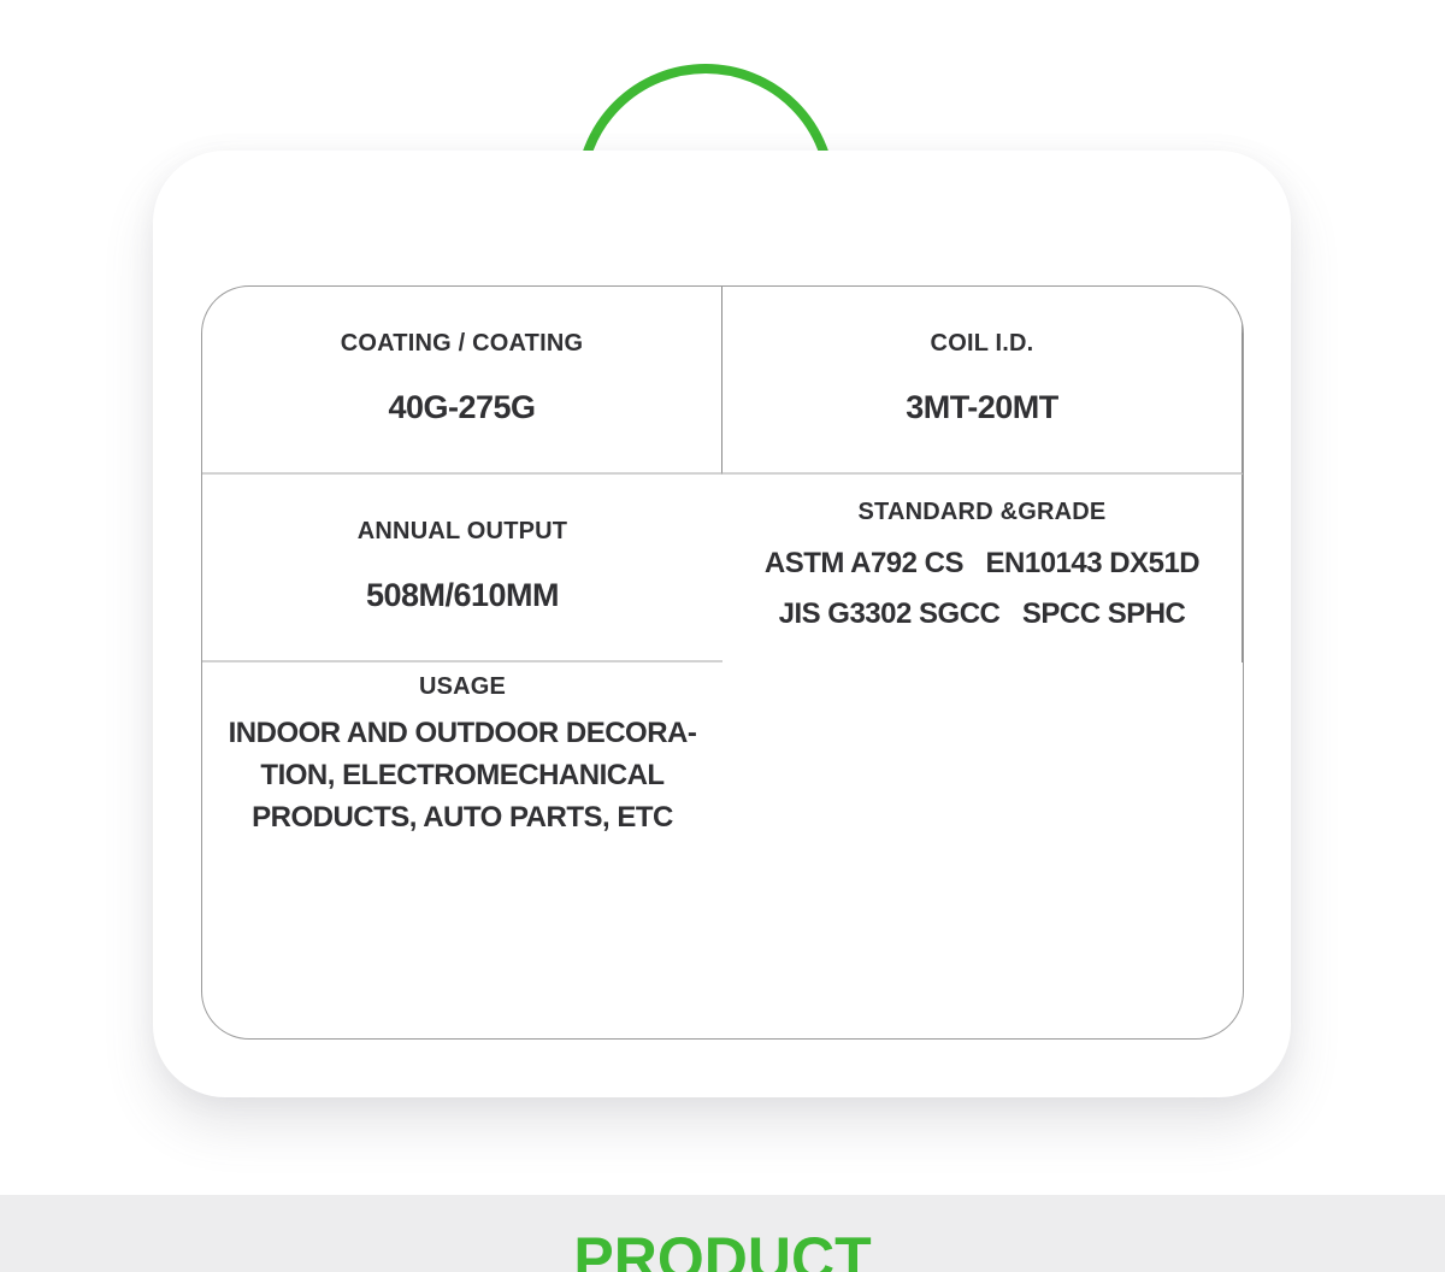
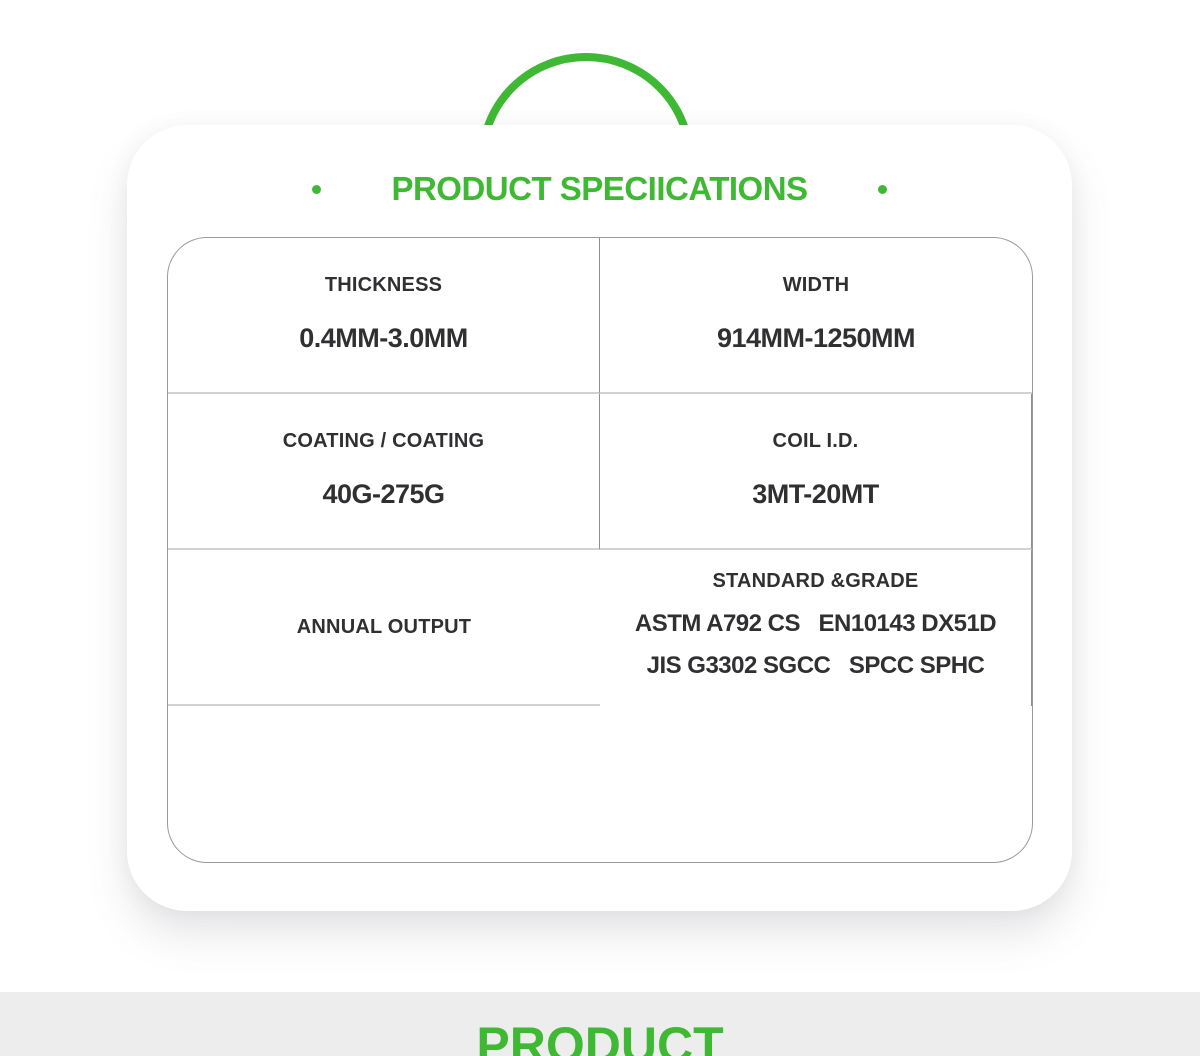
+ PRODUCT SPECIICATIONS
+ THICKNESS
+ 0.4MM-3.0MM
+ WIDTH
+ 914MM-1250MM
  COATING / COATING
  40G-275G
  COIL I.D.
  3MT-20MT
  ANNUAL OUTPUT
- 508M/610MM
  STANDARD &GRADE
  ASTM A792 CS EN10143 DX51D
  JIS G3302 SGCC SPCC SPHC
- USAGE
- INDOOR AND OUTDOOR DECORA-
- TION, ELECTROMECHANICAL
- PRODUCTS, AUTO PARTS, ETC
  PRODUCT
